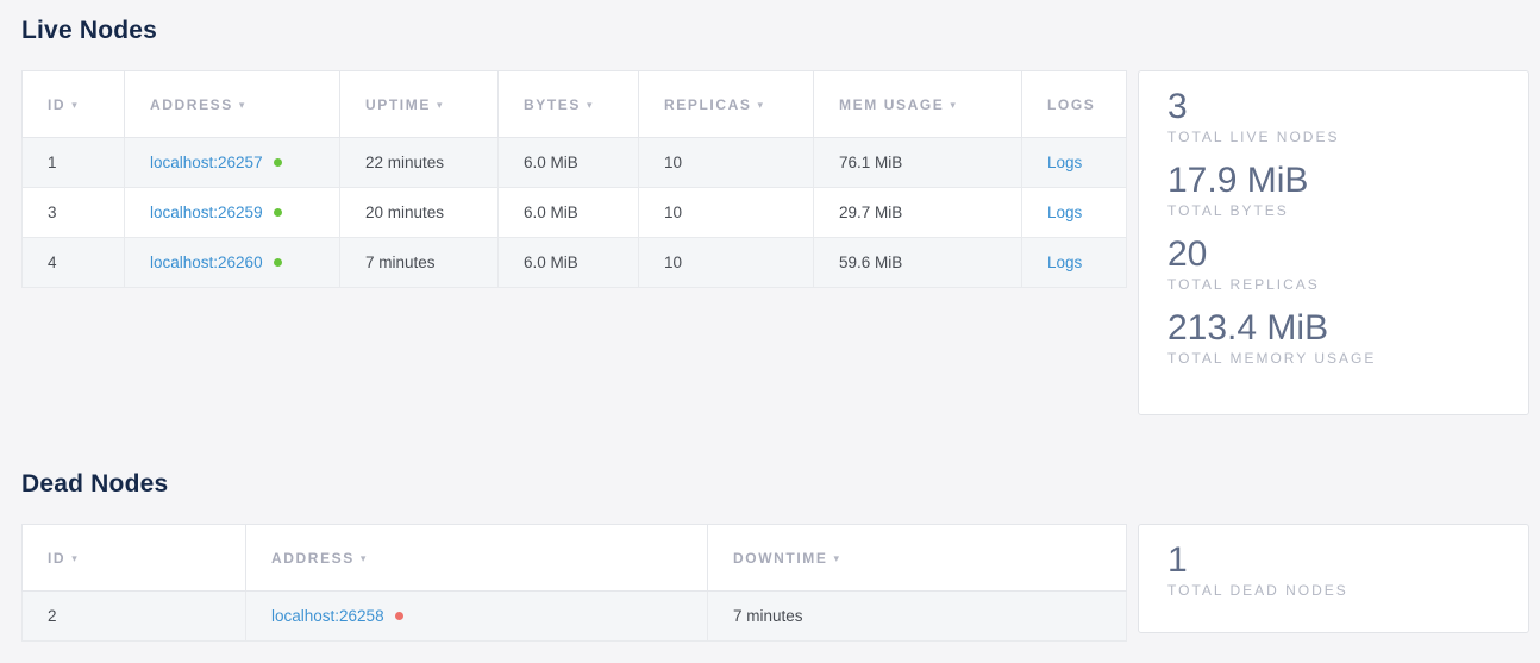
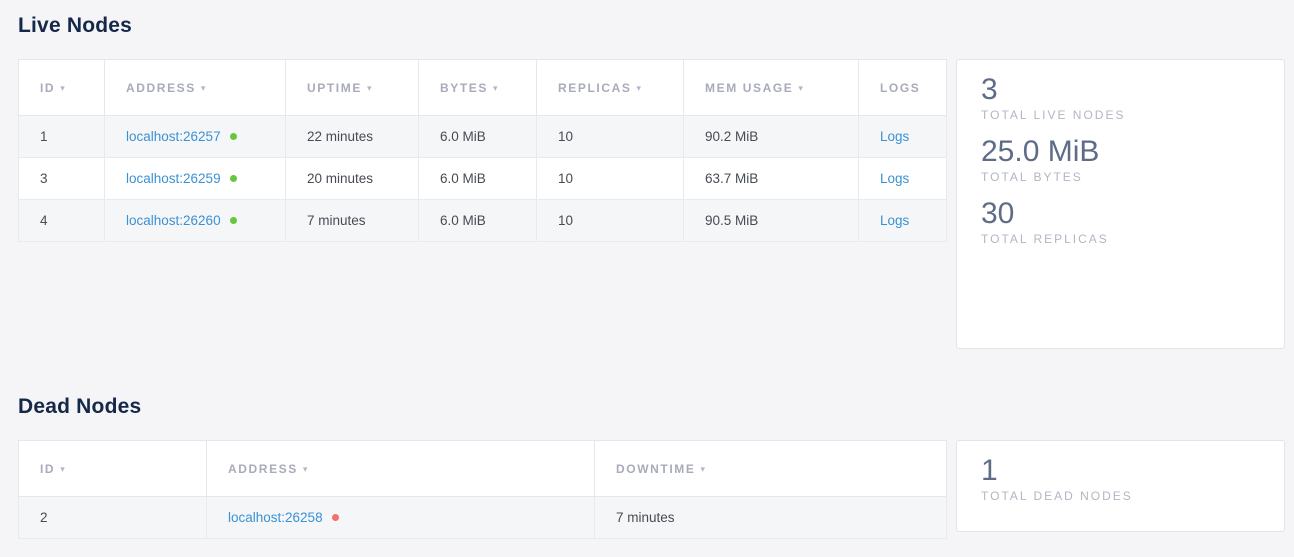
  Live Nodes
  ID ▾	ADDRESS ▾	UPTIME ▾	BYTES ▾	REPLICAS ▾	MEM USAGE ▾	LOGS
- 1	localhost:26257	22 minutes	6.0 MiB	10	76.1 MiB	Logs
+ 1	localhost:26257	22 minutes	6.0 MiB	10	90.2 MiB	Logs
- 3	localhost:26259	20 minutes	6.0 MiB	10	29.7 MiB	Logs
+ 3	localhost:26259	20 minutes	6.0 MiB	10	63.7 MiB	Logs
- 4	localhost:26260	7 minutes	6.0 MiB	10	59.6 MiB	Logs
+ 4	localhost:26260	7 minutes	6.0 MiB	10	90.5 MiB	Logs
  3
  TOTAL LIVE NODES
- 17.9 MiB
+ 25.0 MiB
  TOTAL BYTES
- 20
+ 30
  TOTAL REPLICAS
- 213.4 MiB
- TOTAL MEMORY USAGE
  Dead Nodes
  ID ▾	ADDRESS ▾	DOWNTIME ▾
  2	localhost:26258	7 minutes
  1
  TOTAL DEAD NODES
